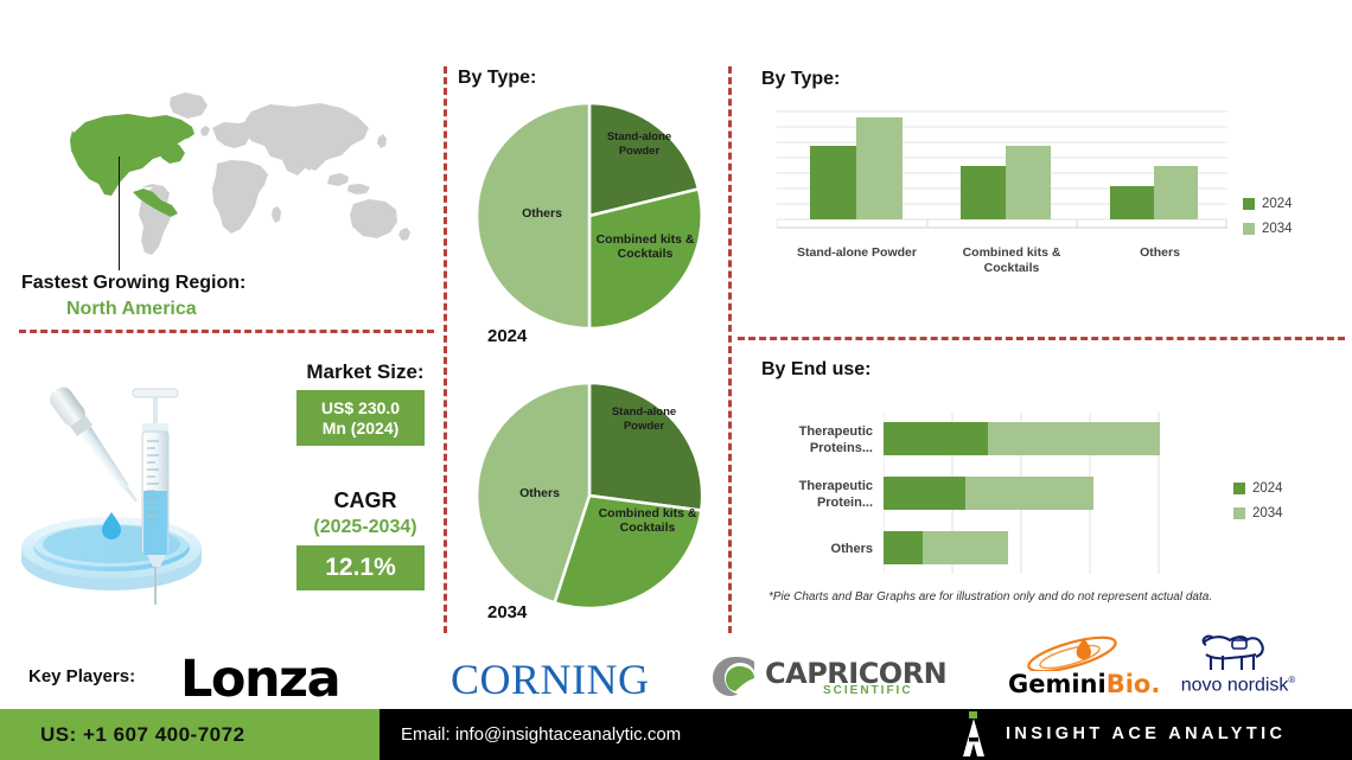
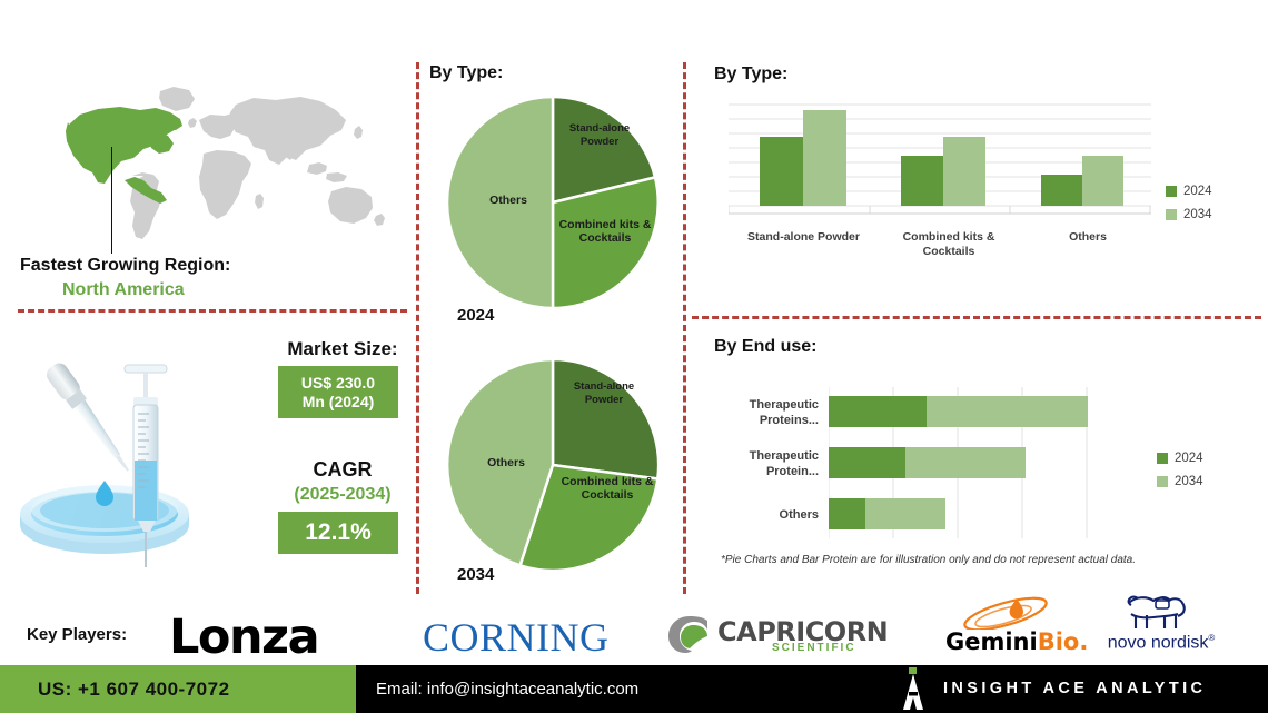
  Fastest Growing Region:
  North America
  Market Size:
  US$ 230.0
  Mn (2024)
  CAGR
  (2025-2034)
  12.1%
  By Type:
  Stand-alone Powder
  Combined kits & Cocktails
  Others
  2024
  Stand-alone Powder
  Combined kits & Cocktails
  Others
  2034
  By Type:
  Stand-alone Powder
  Combined kits & Cocktails
  Others
  2024
  2034
  By End use:
  Therapeutic Proteins...
  Therapeutic Protein...
  Others
  2024
  2034
- *Pie Charts and Bar Graphs are for illustration only and do not represent actual data.
+ *Pie Charts and Bar Protein are for illustration only and do not represent actual data.
  Key Players:
  Lonza
  CORNING
  CAPRICORN
  SCIENTIFIC
  GeminiBio.
  novo nordisk®
  US: +1 607 400-7072
  Email: info@insightaceanalytic.com
  INSIGHT ACE ANALYTIC
